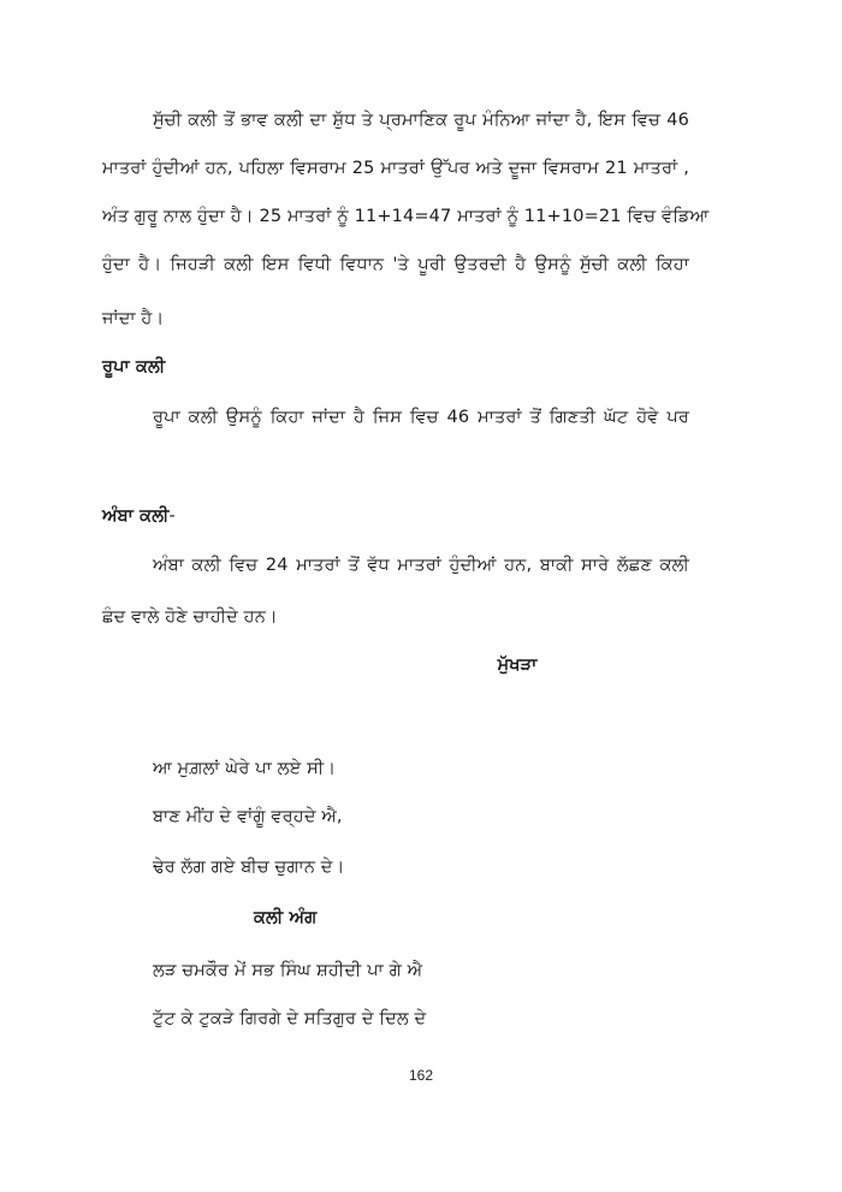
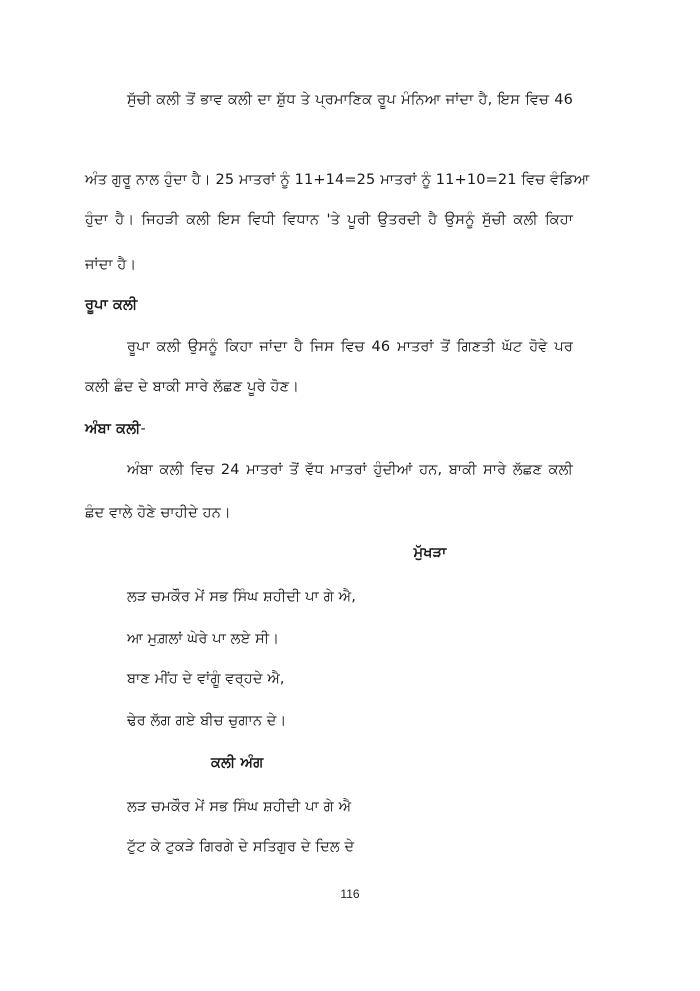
  ਸੁੱਚੀ ਕਲੀ ਤੋਂ ਭਾਵ ਕਲੀ ਦਾ ਸ਼ੁੱਧ ਤੇ ਪ੍ਰਮਾਣਿਕ ਰੂਪ ਮੰਨਿਆ ਜਾਂਦਾ ਹੈ, ਇਸ ਵਿਚ 46
- ਮਾਤਰਾਂ ਹੁੰਦੀਆਂ ਹਨ, ਪਹਿਲਾ ਵਿਸਰਾਮ 25 ਮਾਤਰਾਂ ਉੱਪਰ ਅਤੇ ਦੂਜਾ ਵਿਸਰਾਮ 21 ਮਾਤਰਾਂ ,
- ਅੰਤ ਗੁਰੂ ਨਾਲ ਹੁੰਦਾ ਹੈ। 25 ਮਾਤਰਾਂ ਨੂੰ 11+14=47 ਮਾਤਰਾਂ ਨੂੰ 11+10=21 ਵਿਚ ਵੰਡਿਆ
+ ਅੰਤ ਗੁਰੂ ਨਾਲ ਹੁੰਦਾ ਹੈ। 25 ਮਾਤਰਾਂ ਨੂੰ 11+14=25 ਮਾਤਰਾਂ ਨੂੰ 11+10=21 ਵਿਚ ਵੰਡਿਆ
  ਹੁੰਦਾ ਹੈ। ਜਿਹੜੀ ਕਲੀ ਇਸ ਵਿਧੀ ਵਿਧਾਨ 'ਤੇ ਪੂਰੀ ਉਤਰਦੀ ਹੈ ਉਸਨੂੰ ਸੁੱਚੀ ਕਲੀ ਕਿਹਾ
  ਜਾਂਦਾ ਹੈ।
  ਰੂਪਾ ਕਲੀ
  ਰੂਪਾ ਕਲੀ ਉਸਨੂੰ ਕਿਹਾ ਜਾਂਦਾ ਹੈ ਜਿਸ ਵਿਚ 46 ਮਾਤਰਾਂ ਤੋਂ ਗਿਣਤੀ ਘੱਟ ਹੋਵੇ ਪਰ
+ ਕਲੀ ਛੰਦ ਦੇ ਬਾਕੀ ਸਾਰੇ ਲੱਛਣ ਪੂਰੇ ਹੋਣ।
  ਅੰਬਾ ਕਲੀ-
  ਅੰਬਾ ਕਲੀ ਵਿਚ 24 ਮਾਤਰਾਂ ਤੋਂ ਵੱਧ ਮਾਤਰਾਂ ਹੁੰਦੀਆਂ ਹਨ, ਬਾਕੀ ਸਾਰੇ ਲੱਛਣ ਕਲੀ
  ਛੰਦ ਵਾਲੇ ਹੋਣੇ ਚਾਹੀਦੇ ਹਨ।
  ਮੁੱਖੜਾ
+ ਲੜ ਚਮਕੌਰ ਮੇਂ ਸਭ ਸਿੰਘ ਸ਼ਹੀਦੀ ਪਾ ਗੇ ਐ,
  ਆ ਮੁਗ਼ਲਾਂ ਘੇਰੇ ਪਾ ਲਏ ਸੀ।
  ਬਾਣ ਮੀਂਹ ਦੇ ਵਾਂਗੂੰ ਵਰ੍ਹਦੇ ਐ,
  ਢੇਰ ਲੱਗ ਗਏ ਬੀਚ ਚੁਗਾਨ ਦੇ।
  ਕਲੀ ਅੰਗ
  ਲੜ ਚਮਕੌਰ ਮੇਂ ਸਭ ਸਿੰਘ ਸ਼ਹੀਦੀ ਪਾ ਗੇ ਐ
  ਟੁੱਟ ਕੇ ਟੁਕੜੇ ਗਿਰਗੇ ਦੇ ਸਤਿਗੁਰ ਦੇ ਦਿਲ ਦੇ
- 162
+ 116
